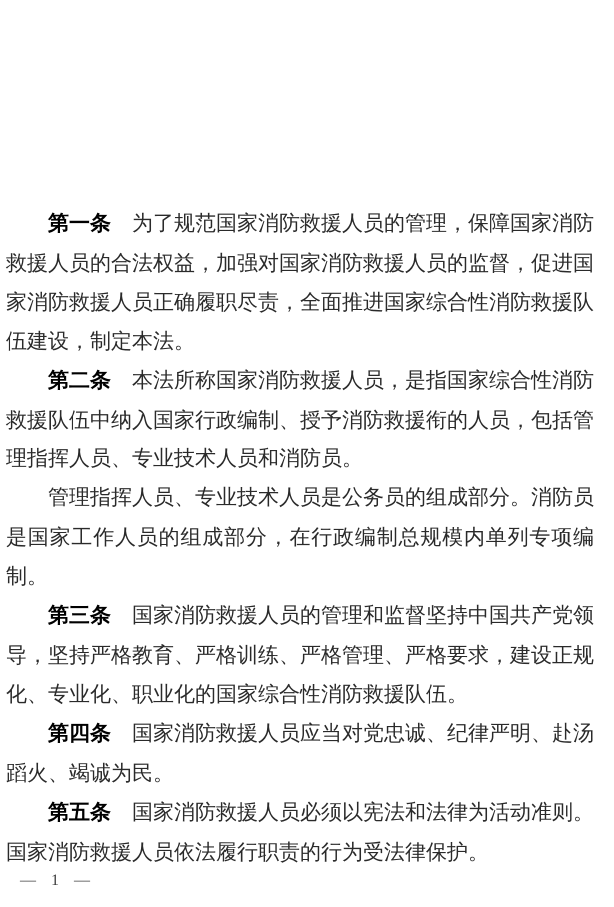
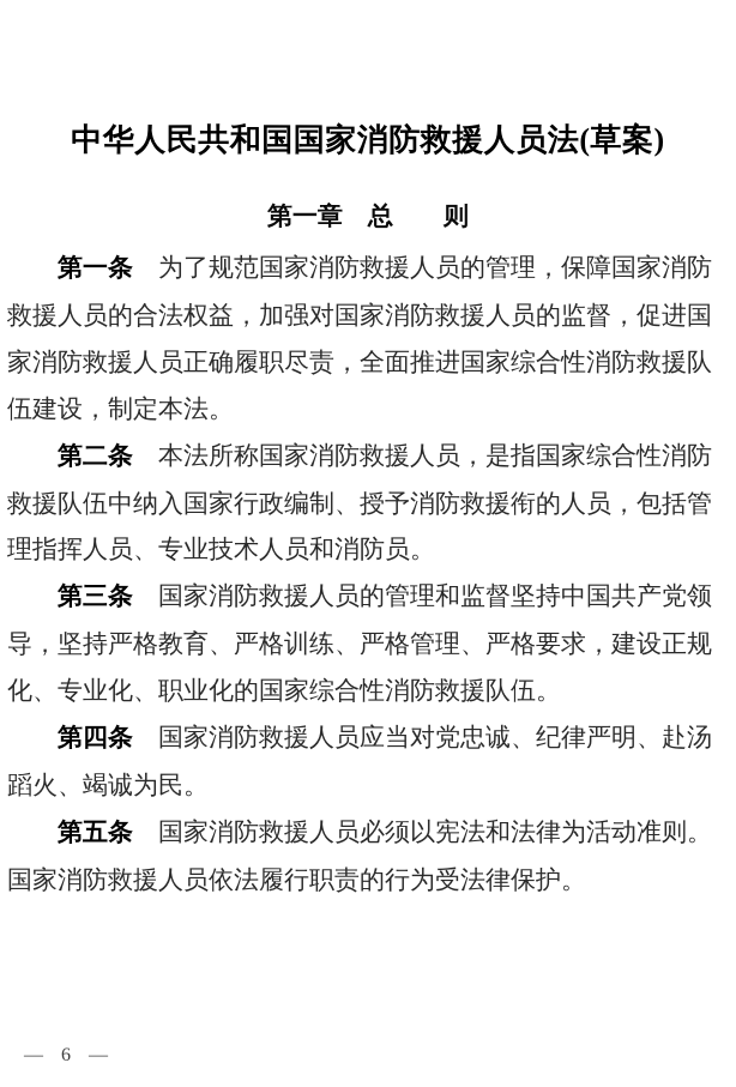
+ 中华人民共和国国家消防救援人员法(草案)
+ 第一章 总 则
  第一条 为了规范国家消防救援人员的管理，保障国家消防救援人员的合法权益，加强对国家消防救援人员的监督，促进国家消防救援人员正确履职尽责，全面推进国家综合性消防救援队伍建设，制定本法。
  第二条 本法所称国家消防救援人员，是指国家综合性消防救援队伍中纳入国家行政编制、授予消防救援衔的人员，包括管理指挥人员、专业技术人员和消防员。
- 管理指挥人员、专业技术人员是公务员的组成部分。消防员是国家工作人员的组成部分，在行政编制总规模内单列专项编制。
  第三条 国家消防救援人员的管理和监督坚持中国共产党领导，坚持严格教育、严格训练、严格管理、严格要求，建设正规化、专业化、职业化的国家综合性消防救援队伍。
  第四条 国家消防救援人员应当对党忠诚、纪律严明、赴汤蹈火、竭诚为民。
  第五条 国家消防救援人员必须以宪法和法律为活动准则。国家消防救援人员依法履行职责的行为受法律保护。
- — 1 —
+ — 6 —
